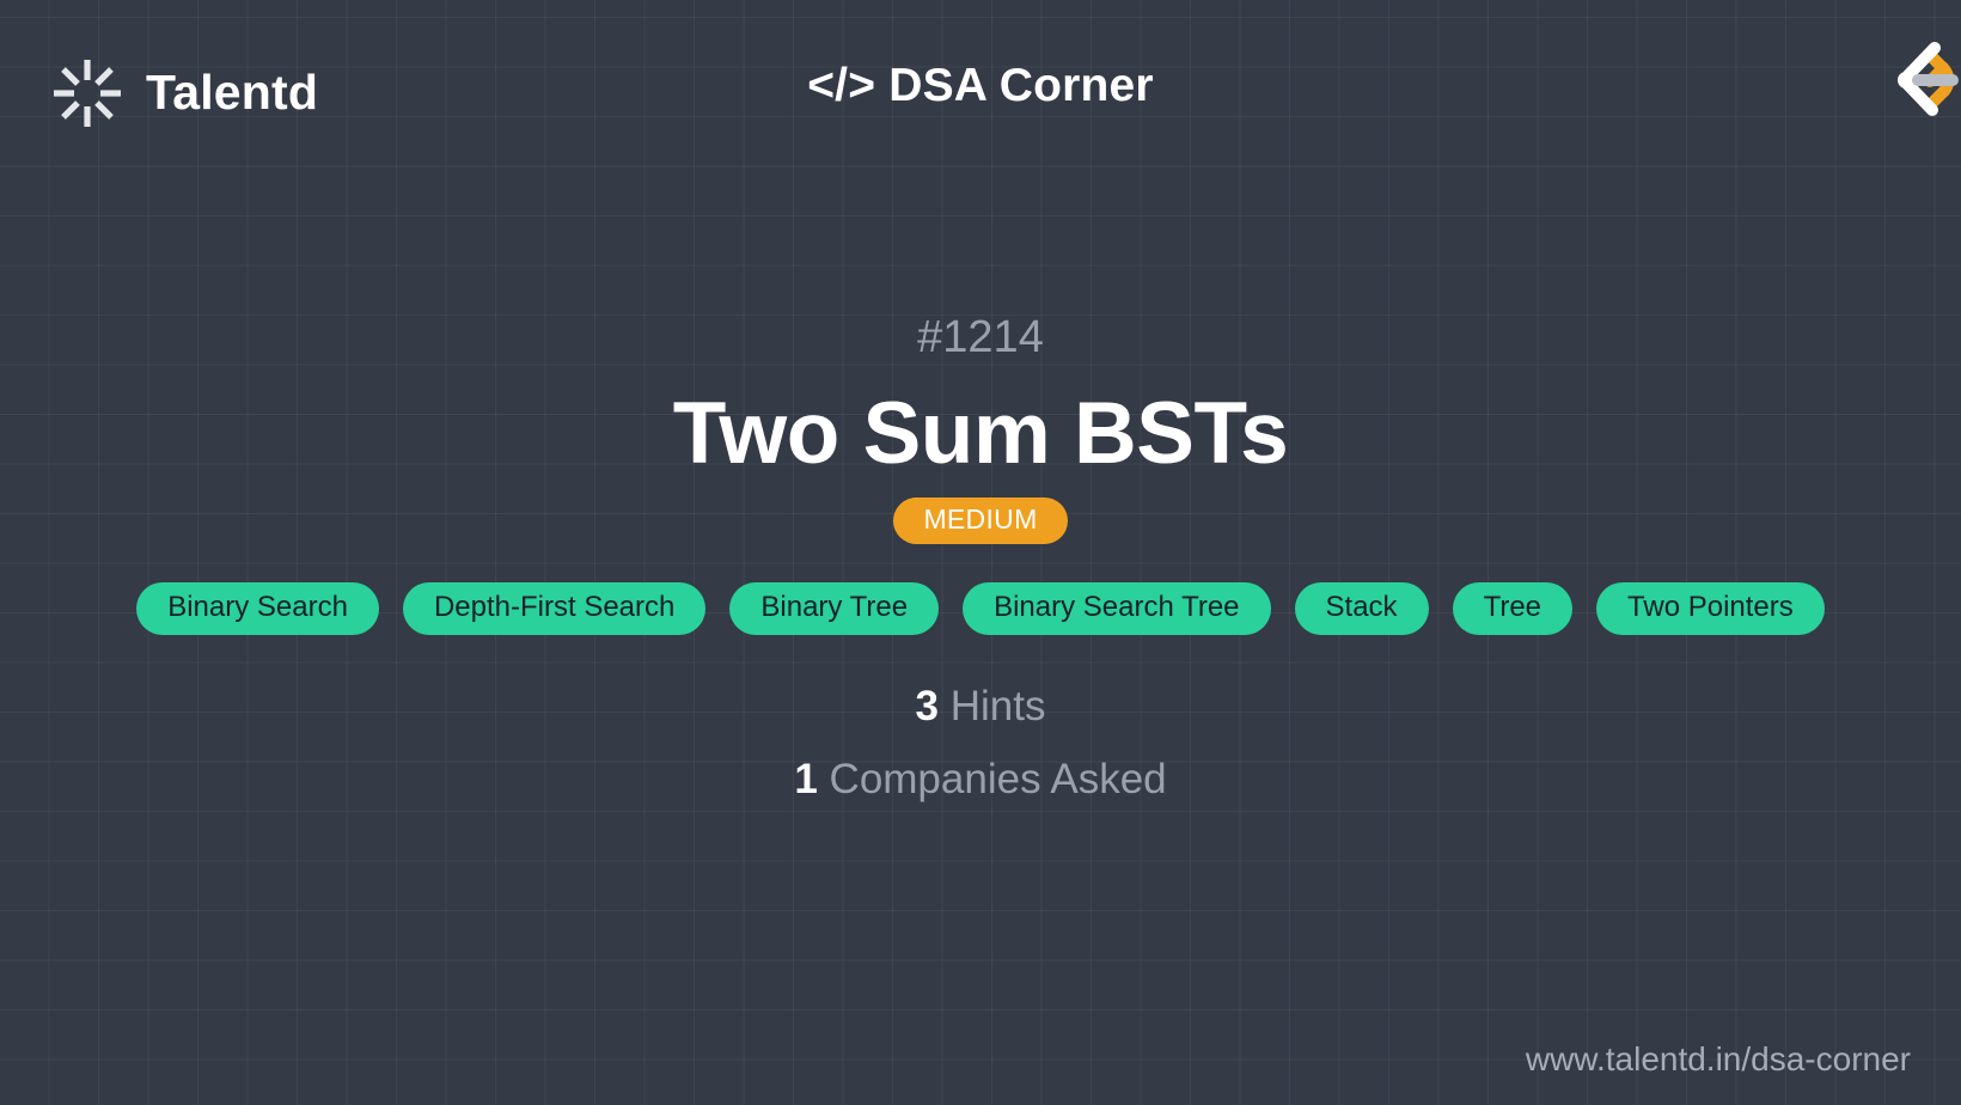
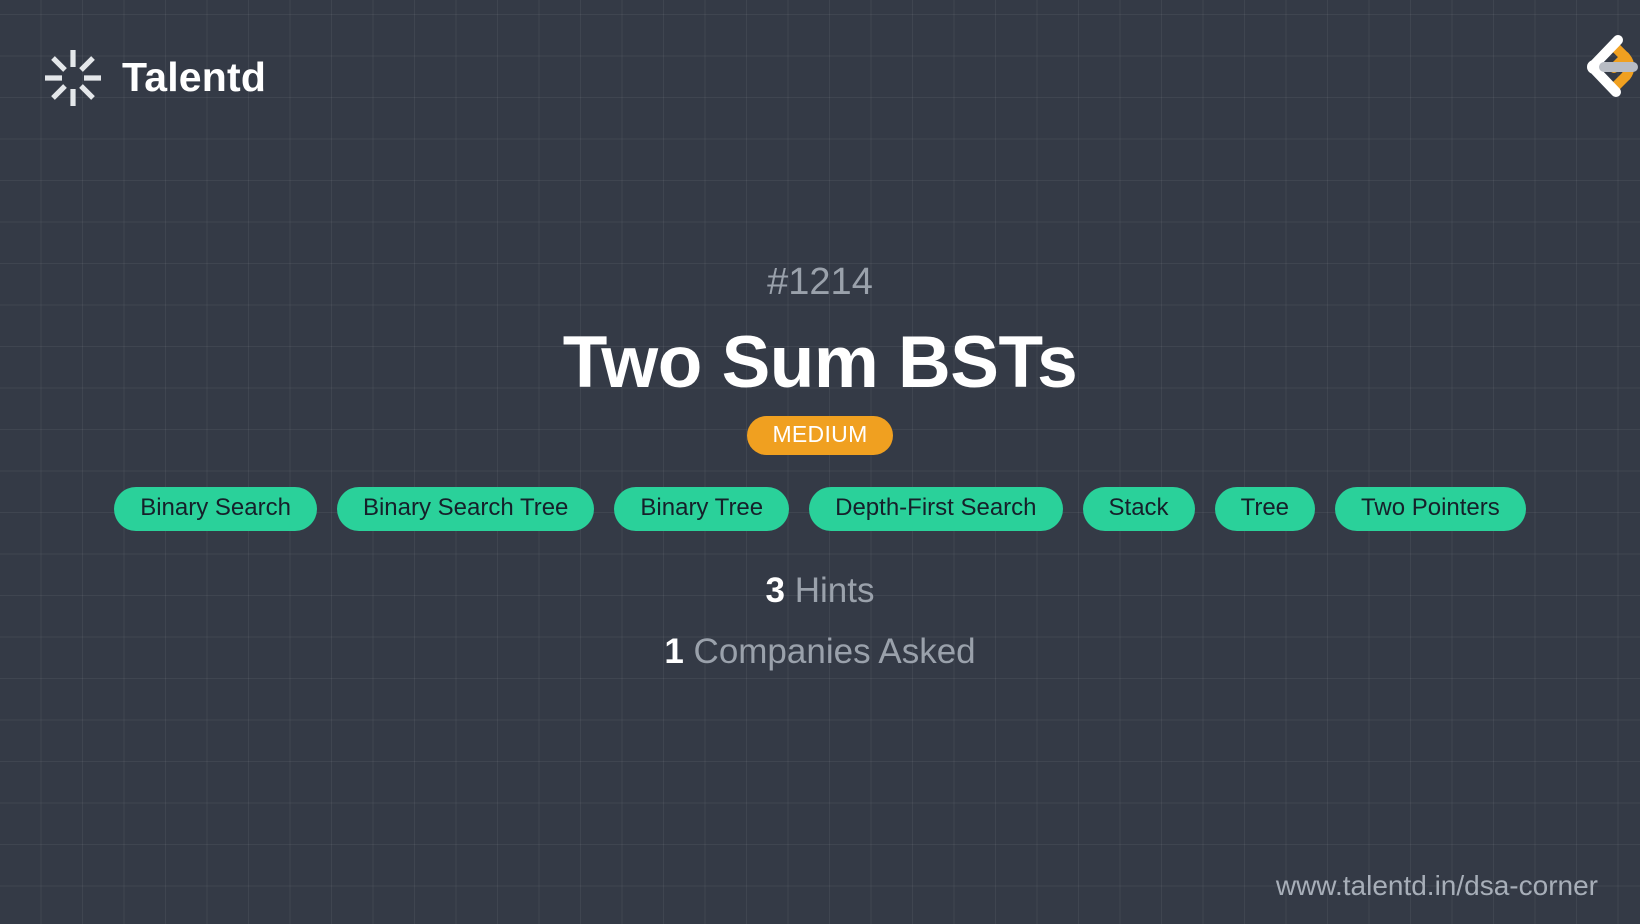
  Talentd
- </> DSA Corner
  #1214
  Two Sum BSTs
  MEDIUM
  Binary Search
- Depth-First Search
+ Binary Search Tree
  Binary Tree
- Binary Search Tree
+ Depth-First Search
  Stack
  Tree
  Two Pointers
  3 Hints
  1 Companies Asked
  www.talentd.in/dsa-corner
